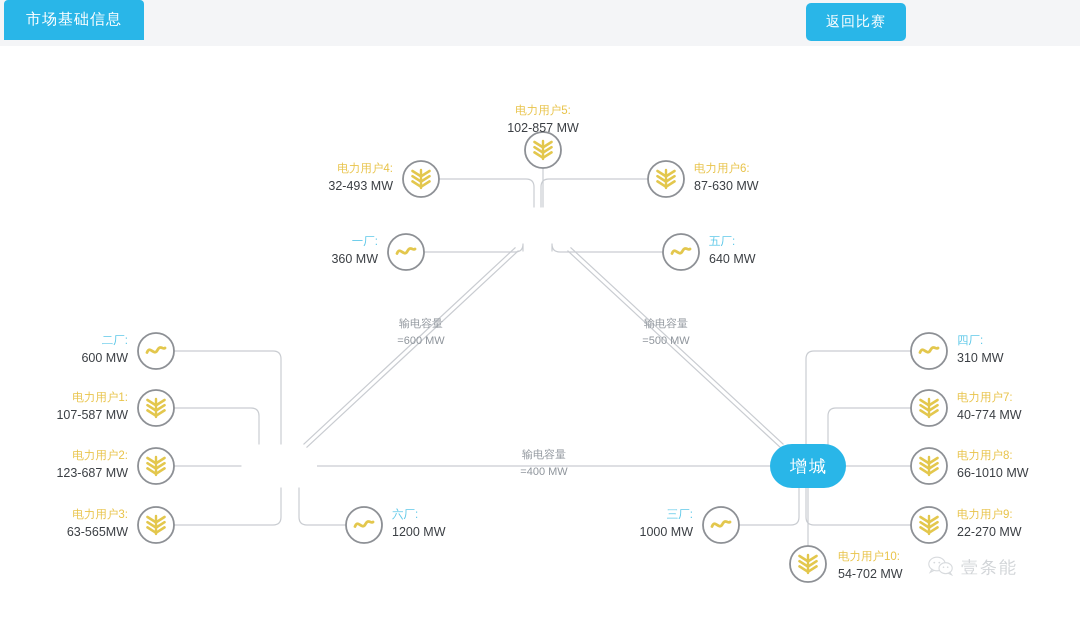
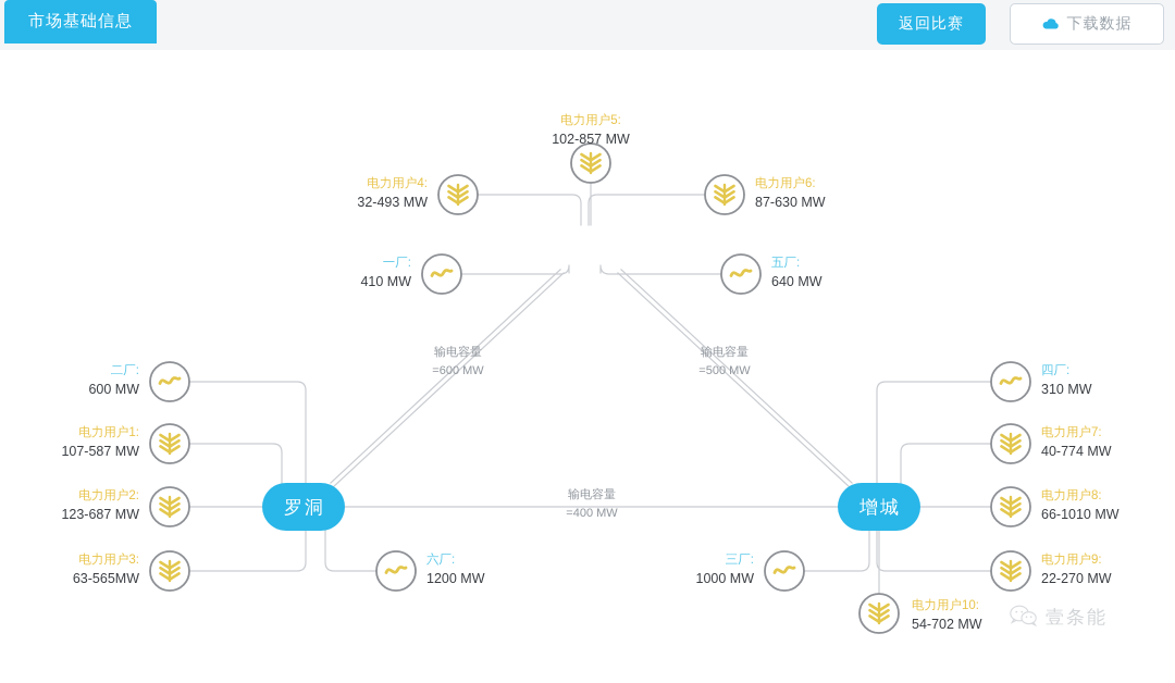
  市场基础信息
  返回比赛
+ 下载数据
+ 罗洞
  增城
  电力用户5:
  102-857 MW
  电力用户4:
  32-493 MW
  电力用户6:
  87-630 MW
  一厂:
- 360 MW
+ 410 MW
  五厂:
  640 MW
  二厂:
  600 MW
  电力用户1:
  107-587 MW
  电力用户2:
  123-687 MW
  电力用户3:
  63-565MW
  六厂:
  1200 MW
  三厂:
  1000 MW
  四厂:
  310 MW
  电力用户7:
  40-774 MW
  电力用户8:
  66-1010 MW
  电力用户9:
  22-270 MW
  电力用户10:
  54-702 MW
  输电容量
  =600 MW
  输电容量
  =500 MW
  输电容量
  =400 MW
  壹条能
